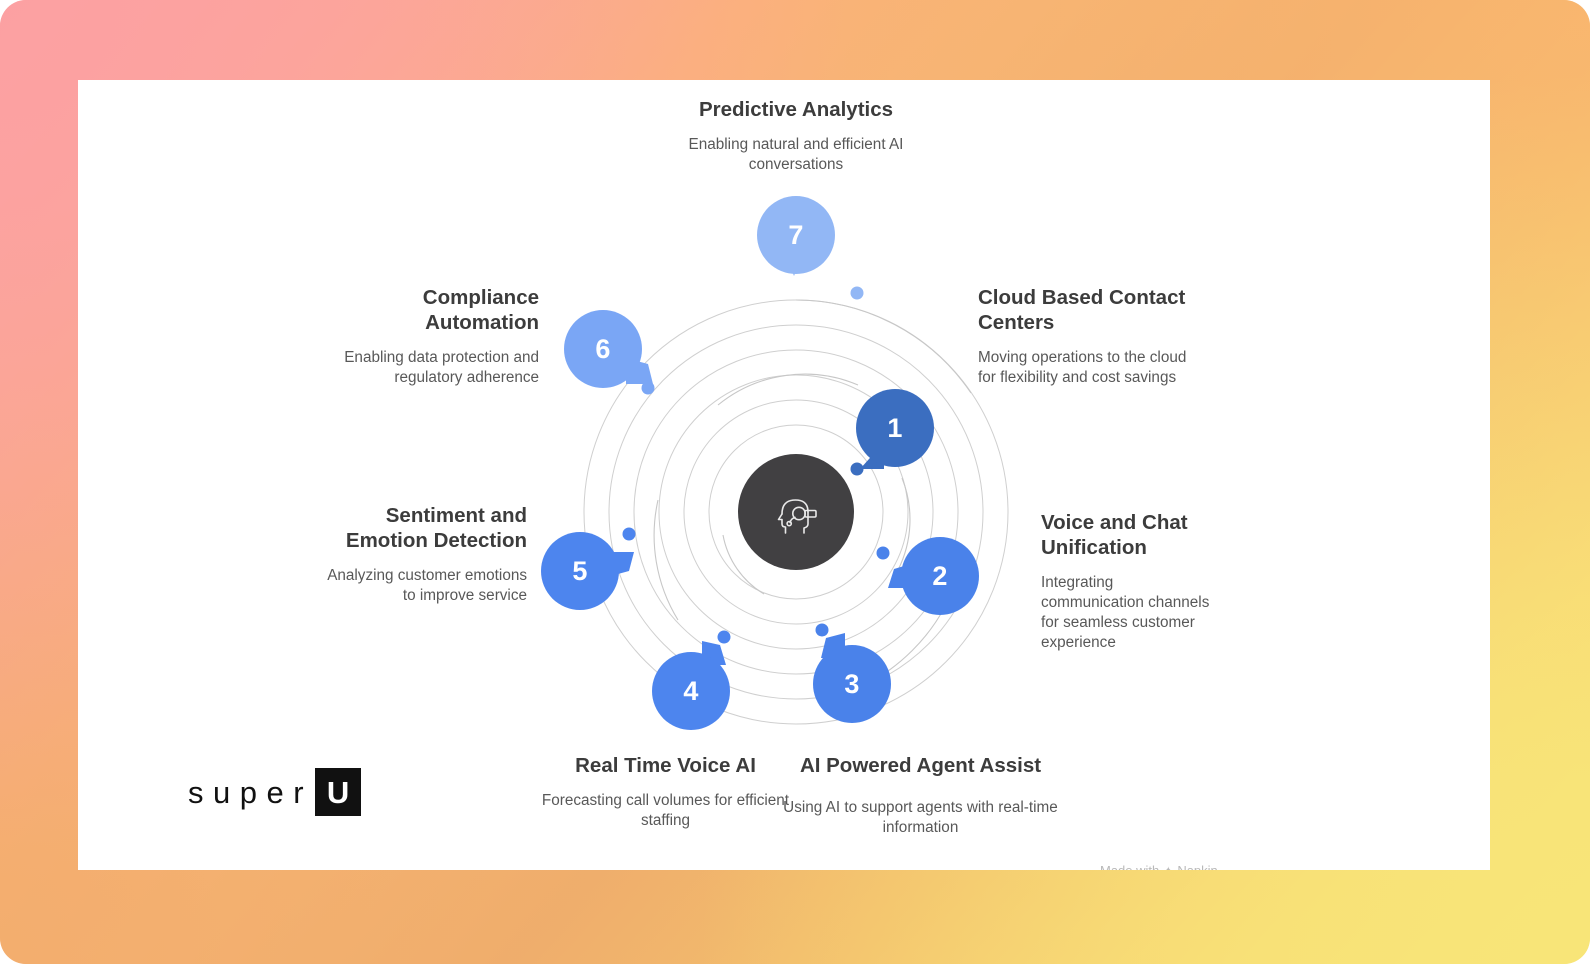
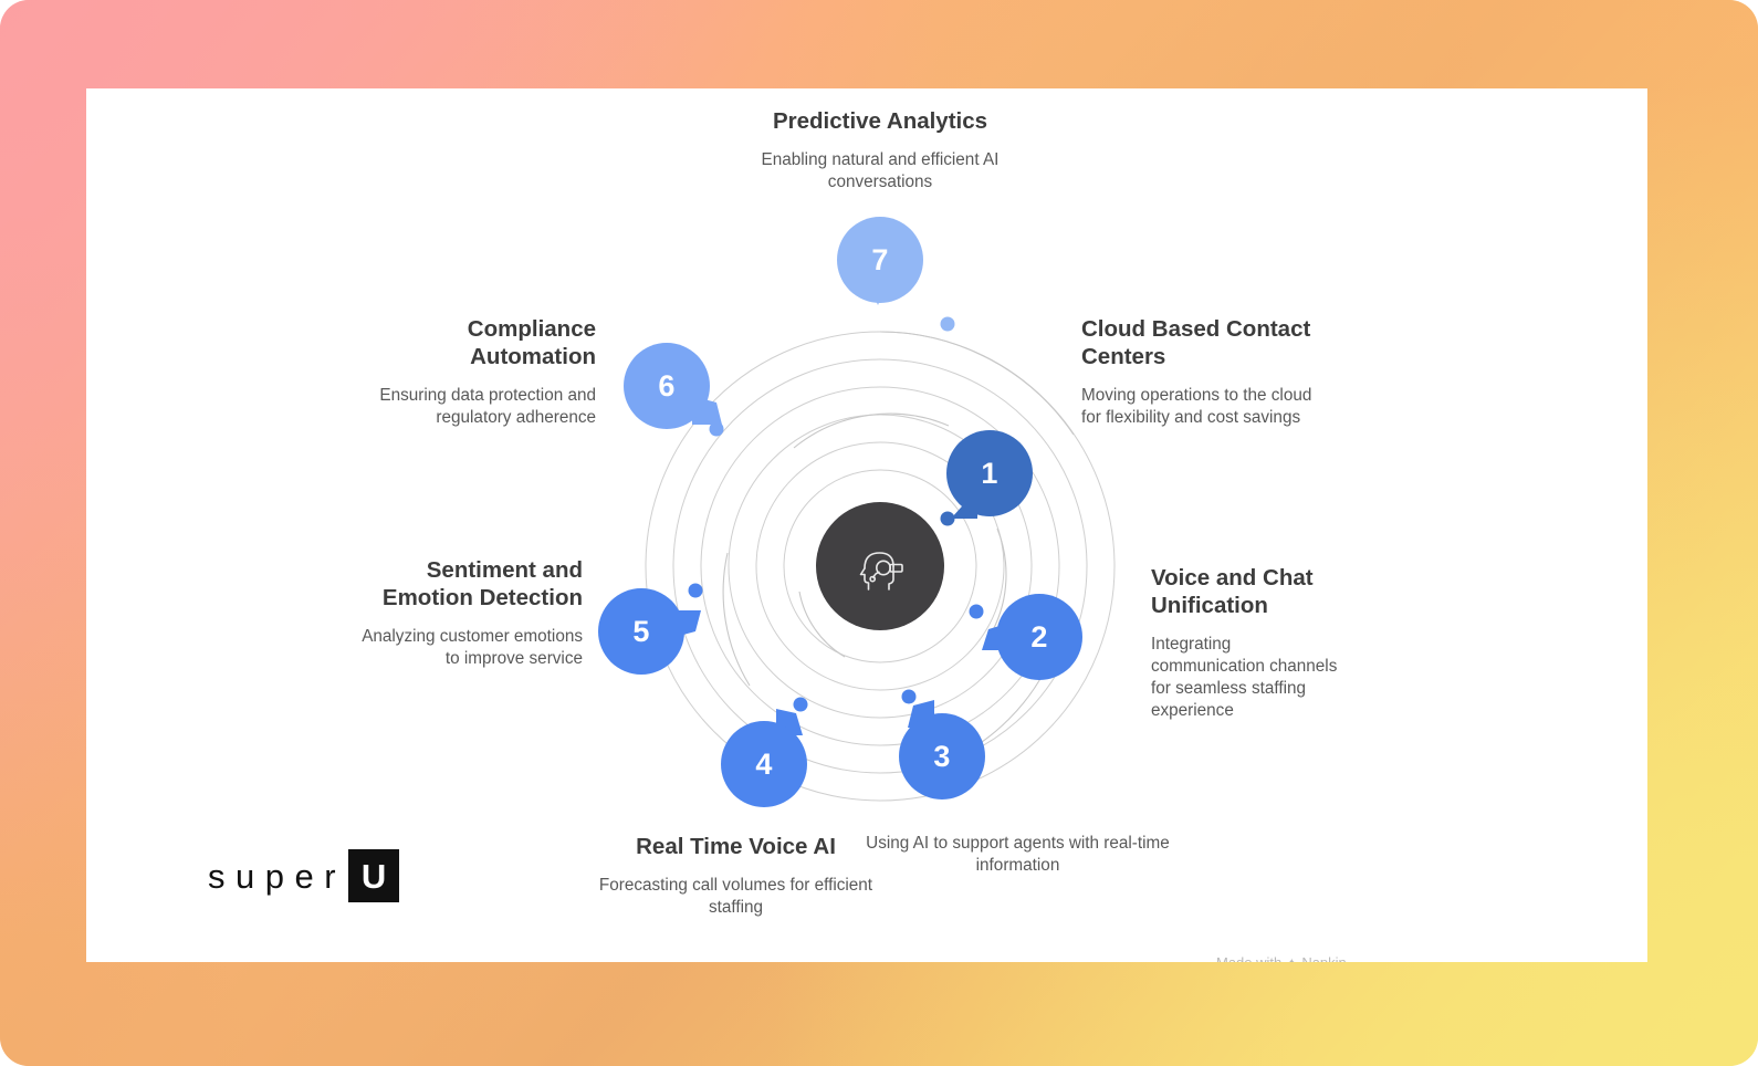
  1
  2
  3
  4
  5
  6
  7
  Predictive Analytics
  Enabling natural and efficient AI conversations
  Cloud Based Contact Centers
  Moving operations to the cloud for flexibility and cost savings
  Voice and Chat Unification
- Integrating communication channels for seamless customer experience
+ Integrating communication channels for seamless staffing experience
- AI Powered Agent Assist
  Using AI to support agents with real-time information
  Real Time Voice AI
  Forecasting call volumes for efficient staffing
  Sentiment and Emotion Detection
  Analyzing customer emotions to improve service
  Compliance Automation
- Enabling data protection and regulatory adherence
+ Ensuring data protection and regulatory adherence
  super
  U
